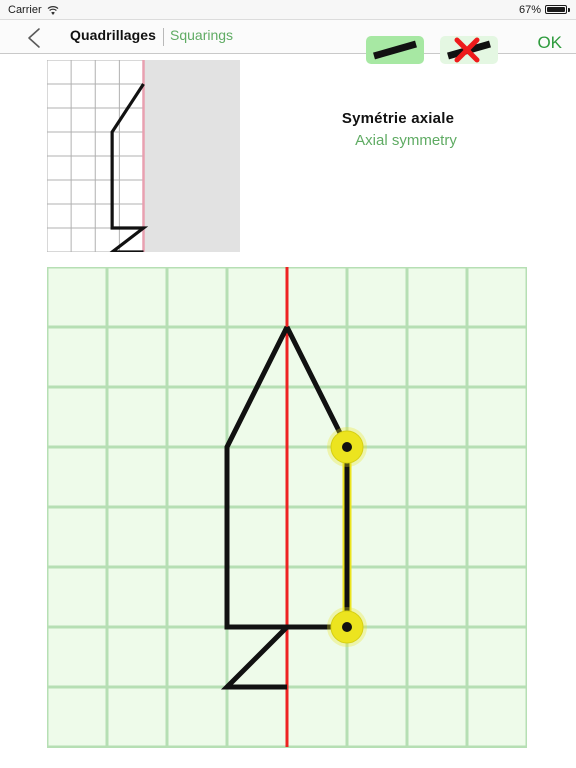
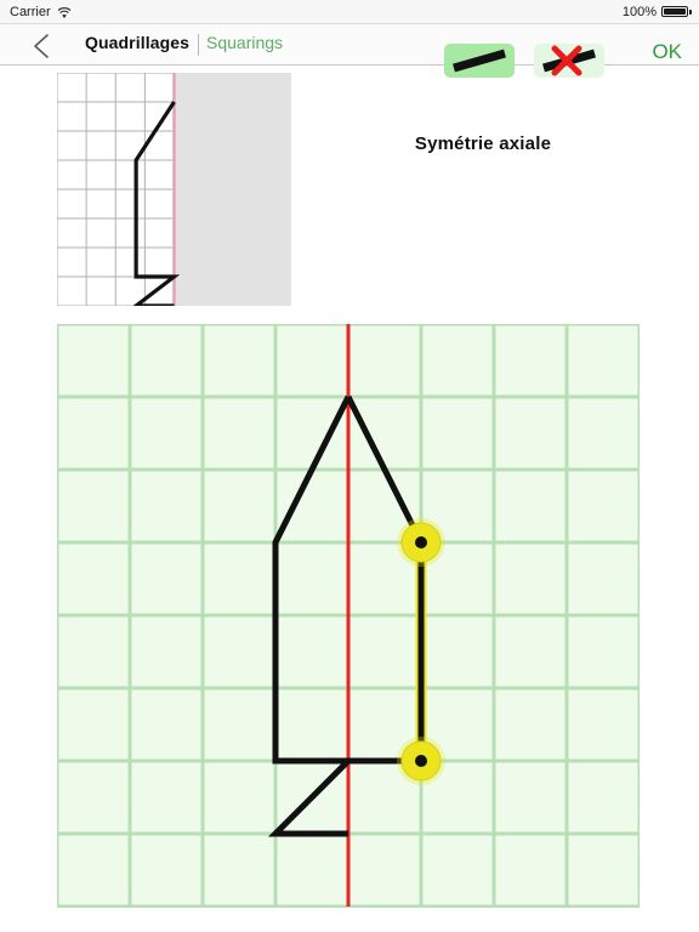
  Carrier
- 67%
+ 100%
  Quadrillages
  Squarings
  OK
  Symétrie axiale
- Axial symmetry
